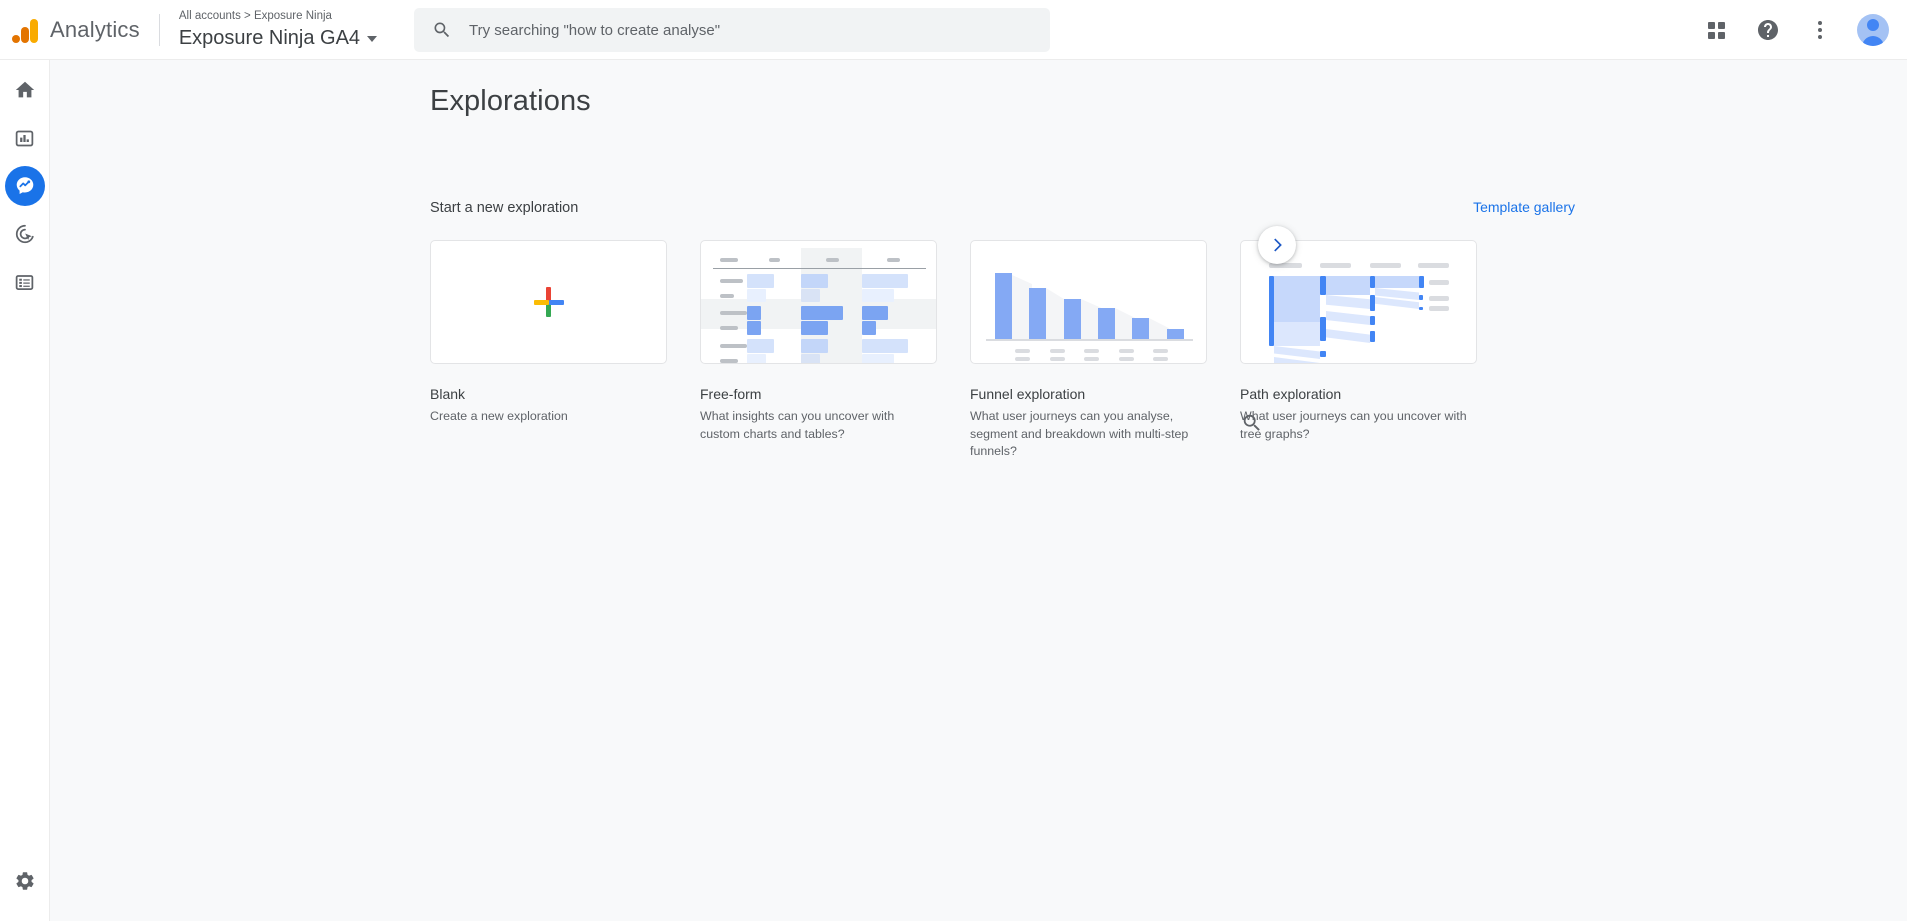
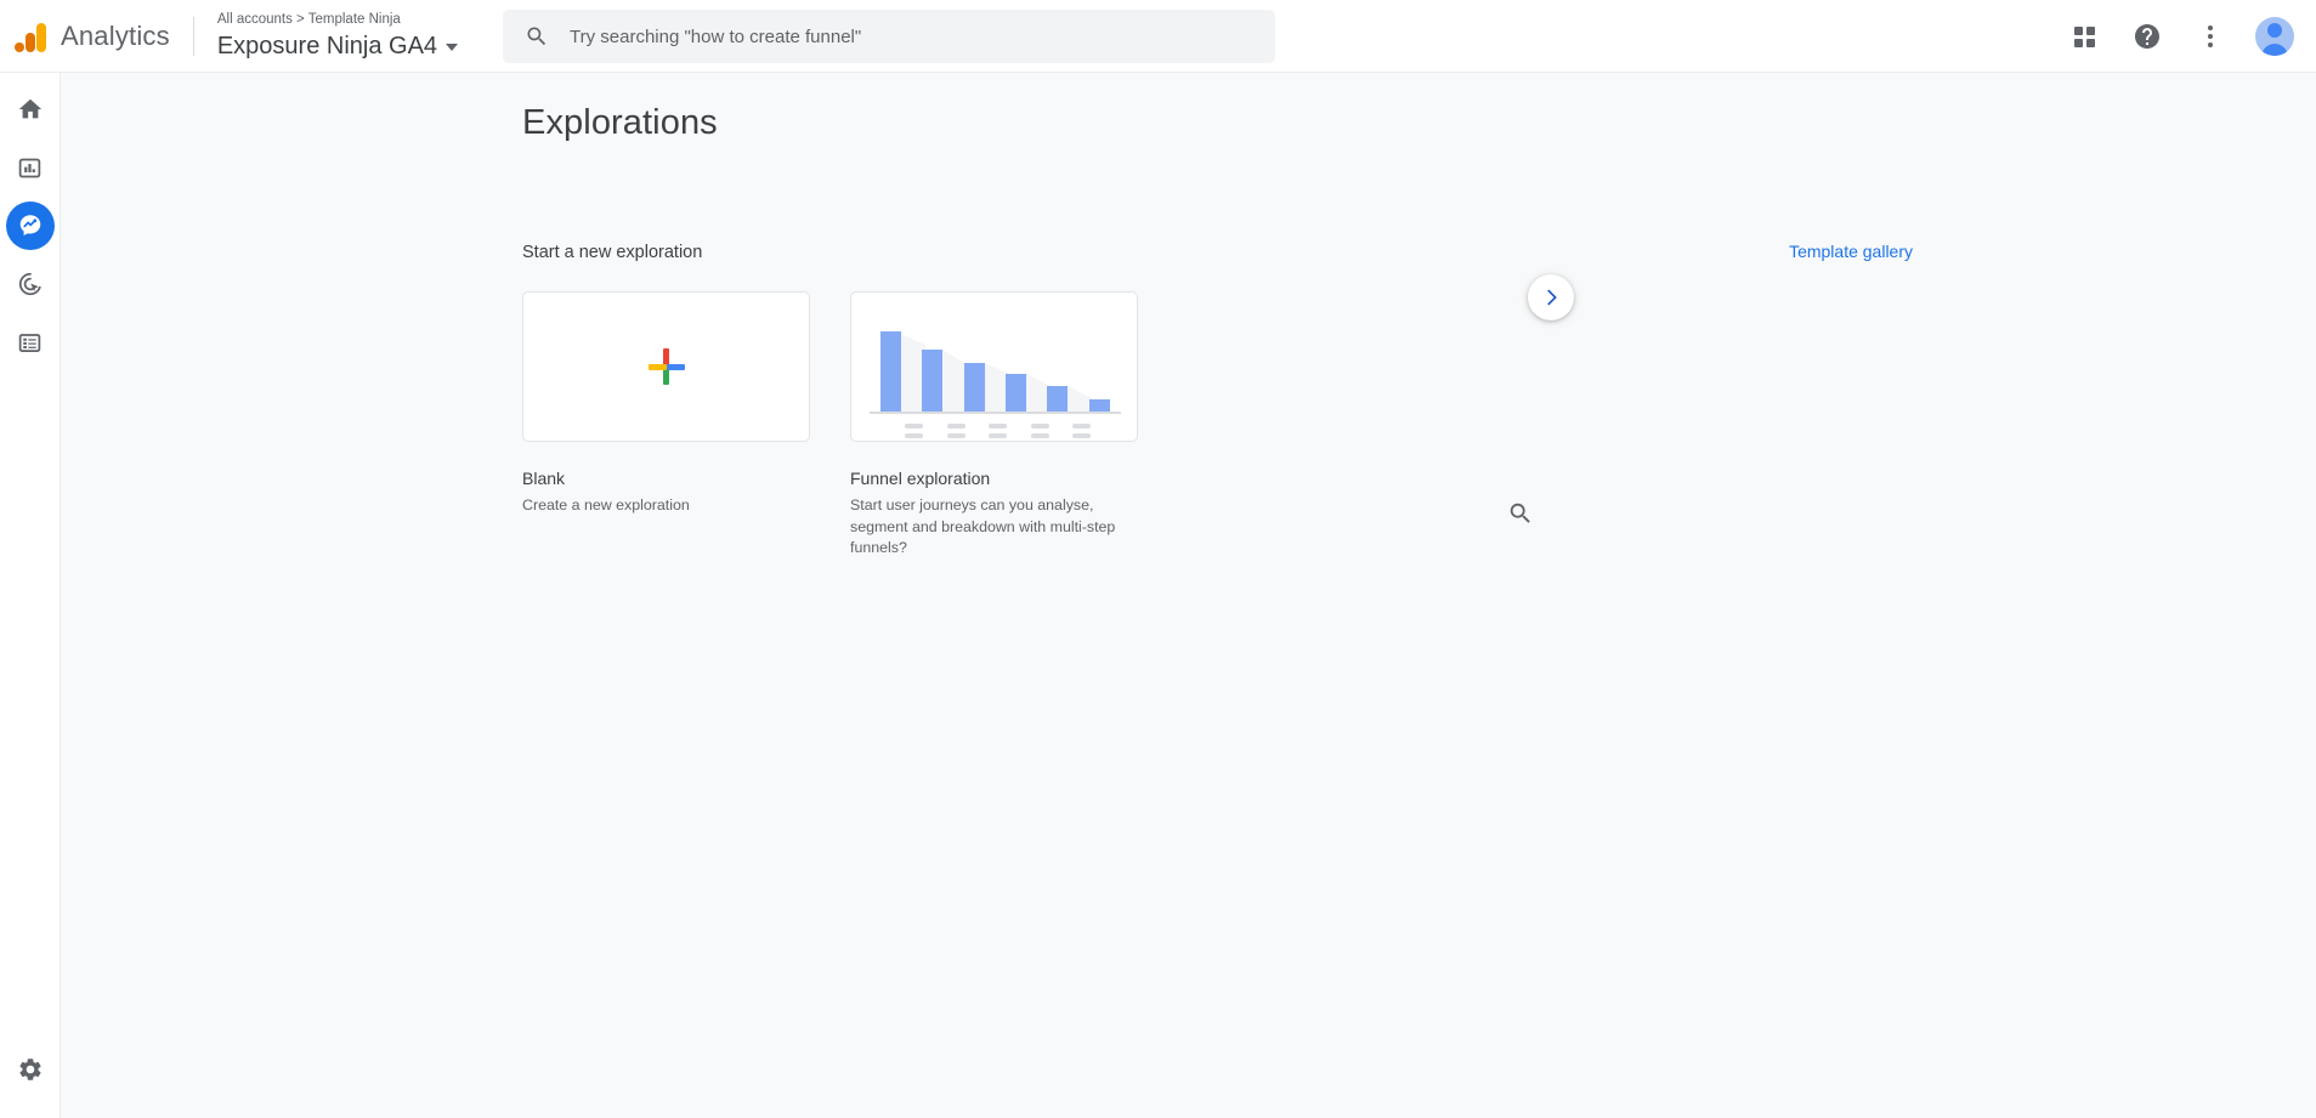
  Analytics
- All accounts > Exposure Ninja
+ All accounts > Template Ninja
  Exposure Ninja GA4
- Try searching "how to create analyse"
+ Try searching "how to create funnel"
  Explorations
  Start a new exploration
  Template gallery
  Blank
  Create a new exploration
- Free-form
- What insights can you uncover with custom charts and tables?
  Funnel exploration
- What user journeys can you analyse, segment and breakdown with multi-step funnels?
+ Start user journeys can you analyse, segment and breakdown with multi-step funnels?
- Path exploration
- What user journeys can you uncover with tree graphs?
